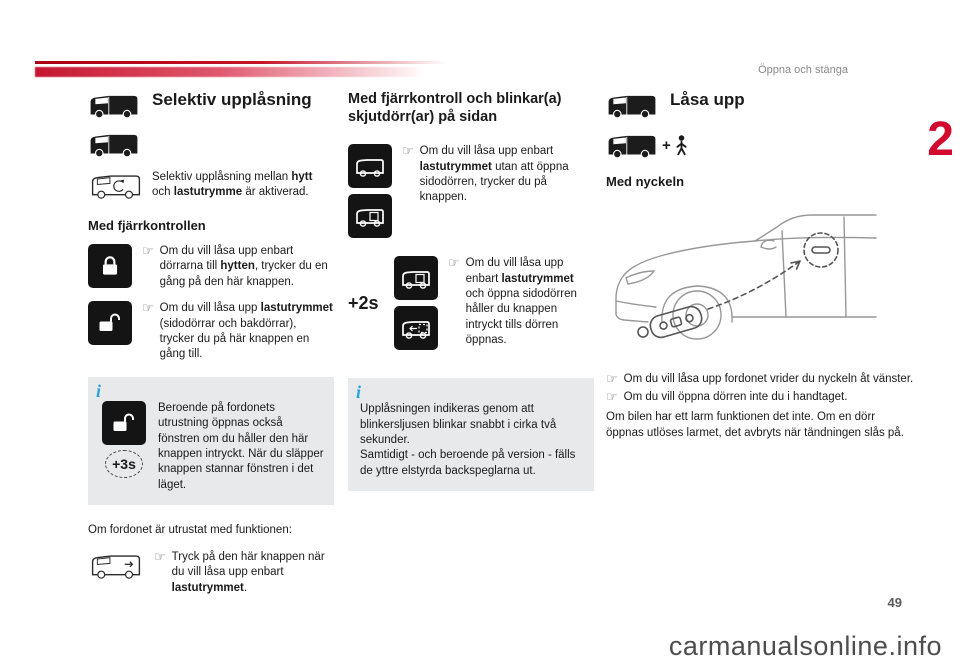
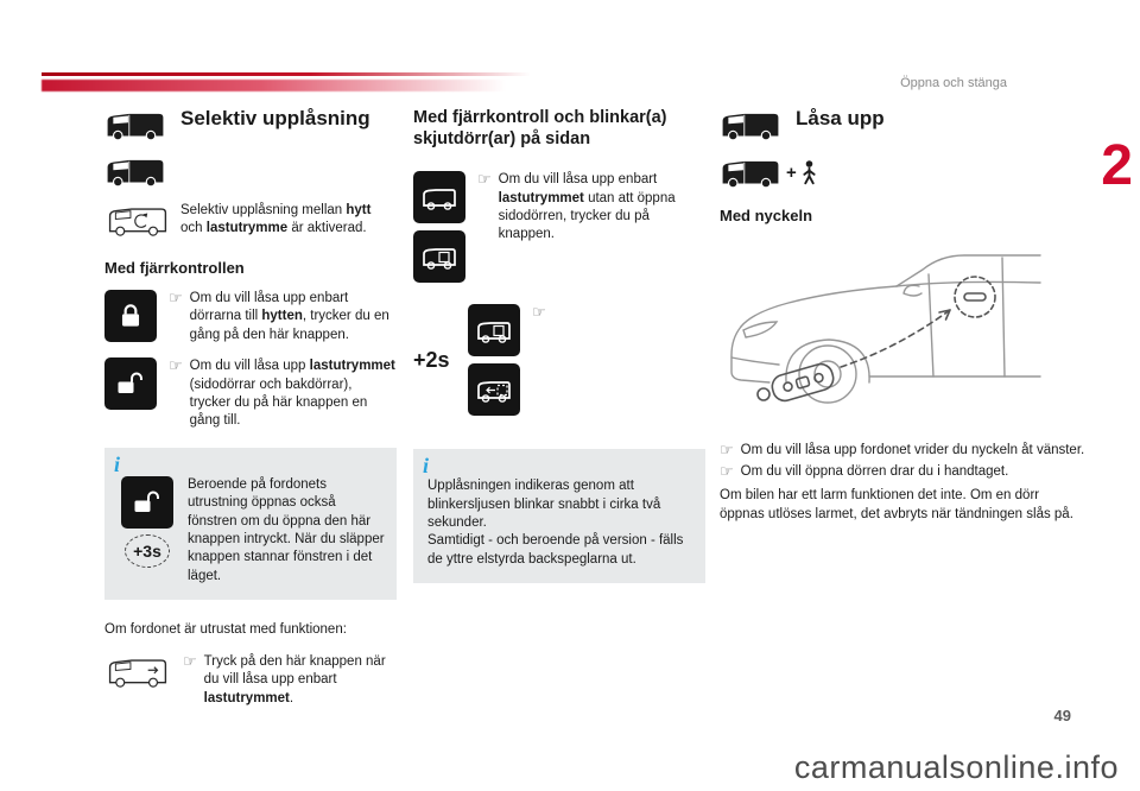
  Öppna och stänga
  2
  Selektiv upplåsning
  Selektiv upplåsning mellan hytt och lastutrymme är aktiverad.
  Med fjärrkontrollen
  ☞
  Om du vill låsa upp enbart dörrarna till hytten, trycker du en gång på den här knappen.
  ☞
  Om du vill låsa upp lastutrymmet (sidodörrar och bakdörrar), trycker du på här knappen en gång till.
  i
  +3s
- Beroende på fordonets utrustning öppnas också fönstren om du håller den här knappen intryckt. När du släpper knappen stannar fönstren i det läget.
+ Beroende på fordonets utrustning öppnas också fönstren om du öppna den här knappen intryckt. När du släpper knappen stannar fönstren i det läget.
  Om fordonet är utrustat med funktionen:
  ☞
  Tryck på den här knappen när du vill låsa upp enbart lastutrymmet.
  Med fjärrkontroll och blinkar(a) skjutdörr(ar) på sidan
  ☞
  Om du vill låsa upp enbart lastutrymmet utan att öppna sidodörren, trycker du på knappen.
  +2s
  ☞
- Om du vill låsa upp enbart lastutrymmet och öppna sidodörren håller du knappen intryckt tills dörren öppnas.
  i
  Upplåsningen indikeras genom att blinkersljusen blinkar snabbt i cirka två sekunder.
  Samtidigt - och beroende på version - fälls de yttre elstyrda backspeglarna ut.
  Låsa upp
  +
  Med nyckeln
  ☞
  Om du vill låsa upp fordonet vrider du nyckeln åt vänster.
  ☞
- Om du vill öppna dörren inte du i handtaget.
+ Om du vill öppna dörren drar du i handtaget.
  Om bilen har ett larm funktionen det inte. Om en dörr öppnas utlöses larmet, det avbryts när tändningen slås på.
  49
  carmanualsonline.info
